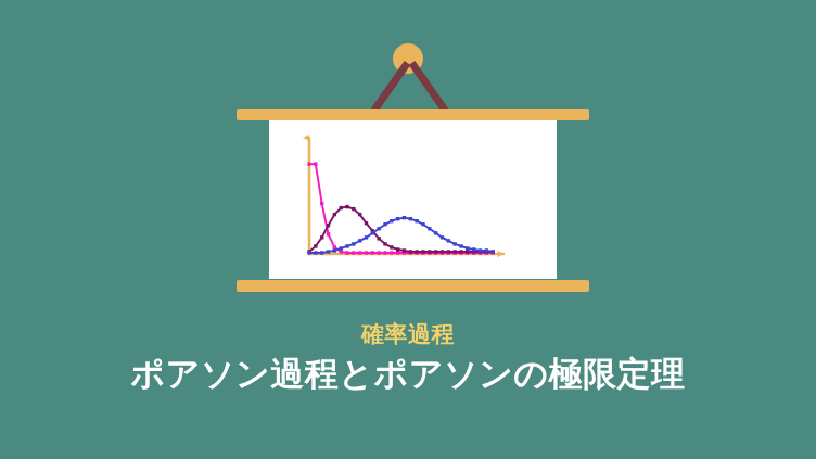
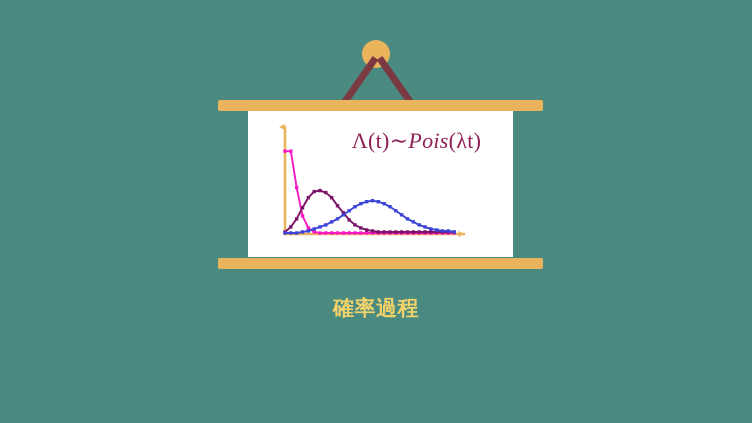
+ Λ(t)∼Pois(λt)
  確率過程
- ポアソン過程とポアソンの極限定理
